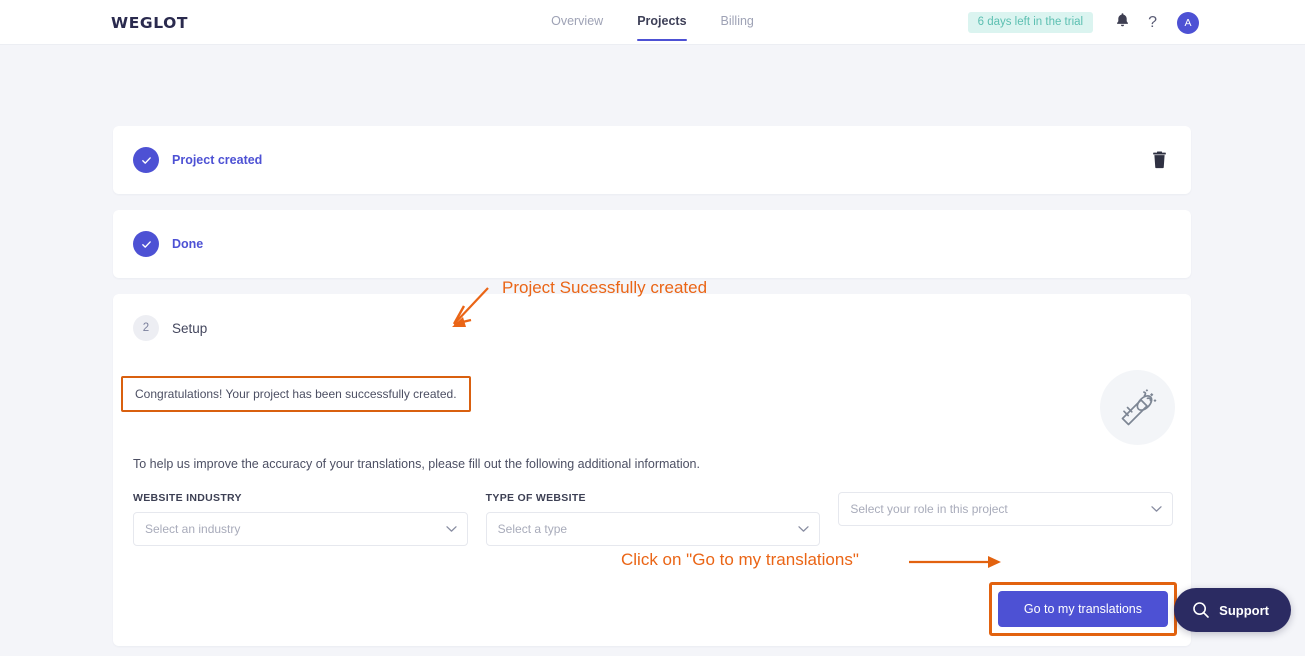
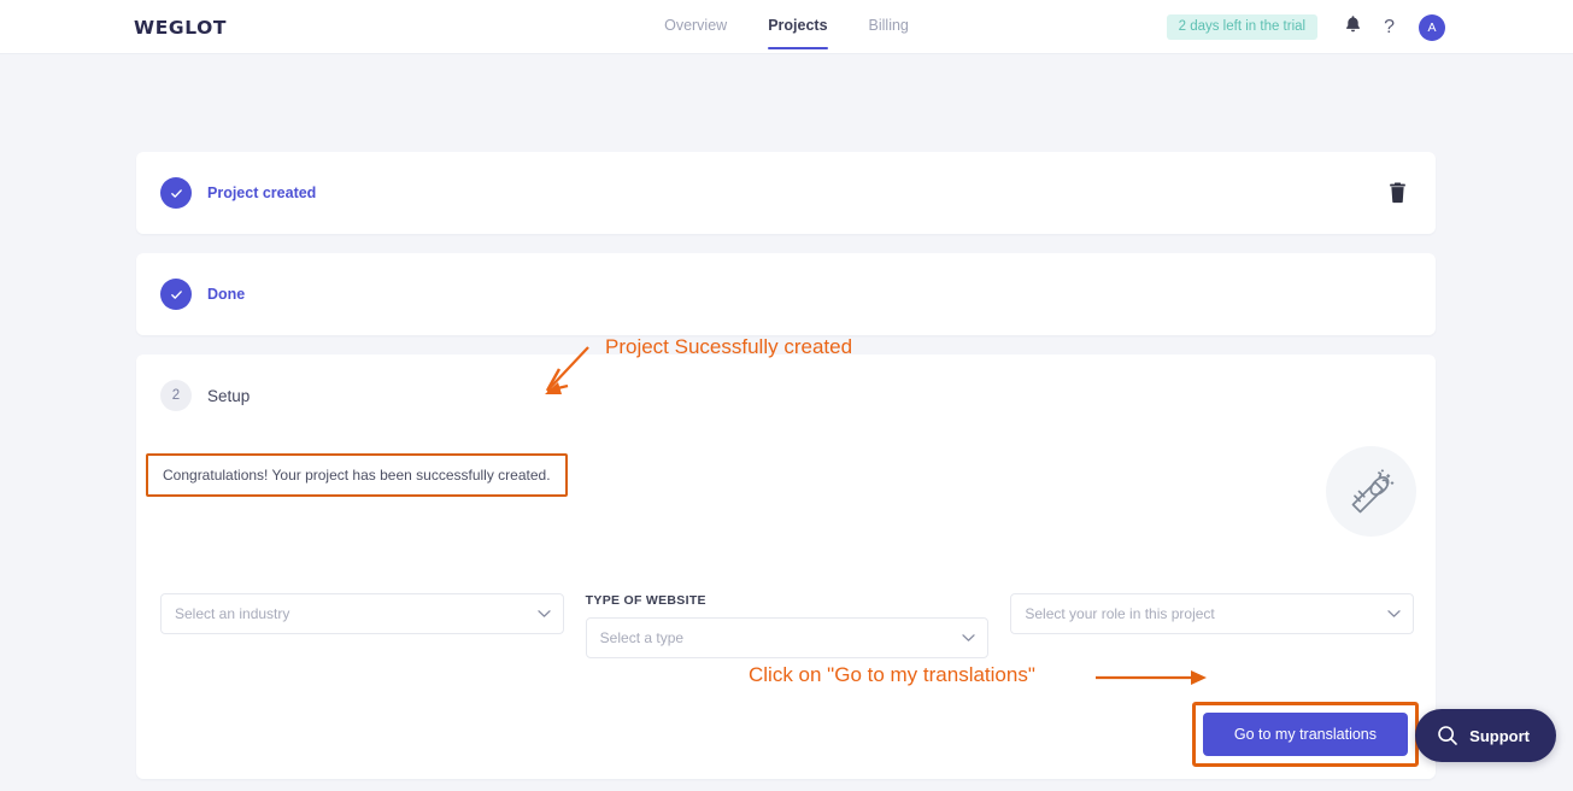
  WEGLOT
  Overview
  Projects
  Billing
- 6 days left in the trial
+ 2 days left in the trial
  ?
  A
  Project created
  Done
  2
  Setup
  Congratulations! Your project has been successfully created.
- To help us improve the accuracy of your translations, please fill out the following additional information.
- WEBSITE INDUSTRY
  Select an industry
  TYPE OF WEBSITE
  Select a type
  Select your role in this project
  Go to my translations
  Project Sucessfully created
  Click on "Go to my translations"
  Support
